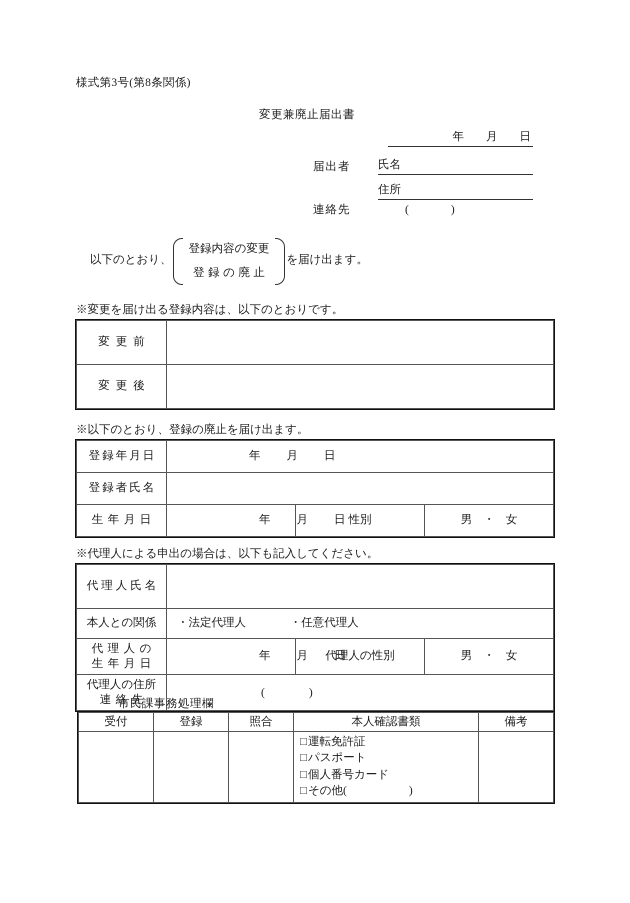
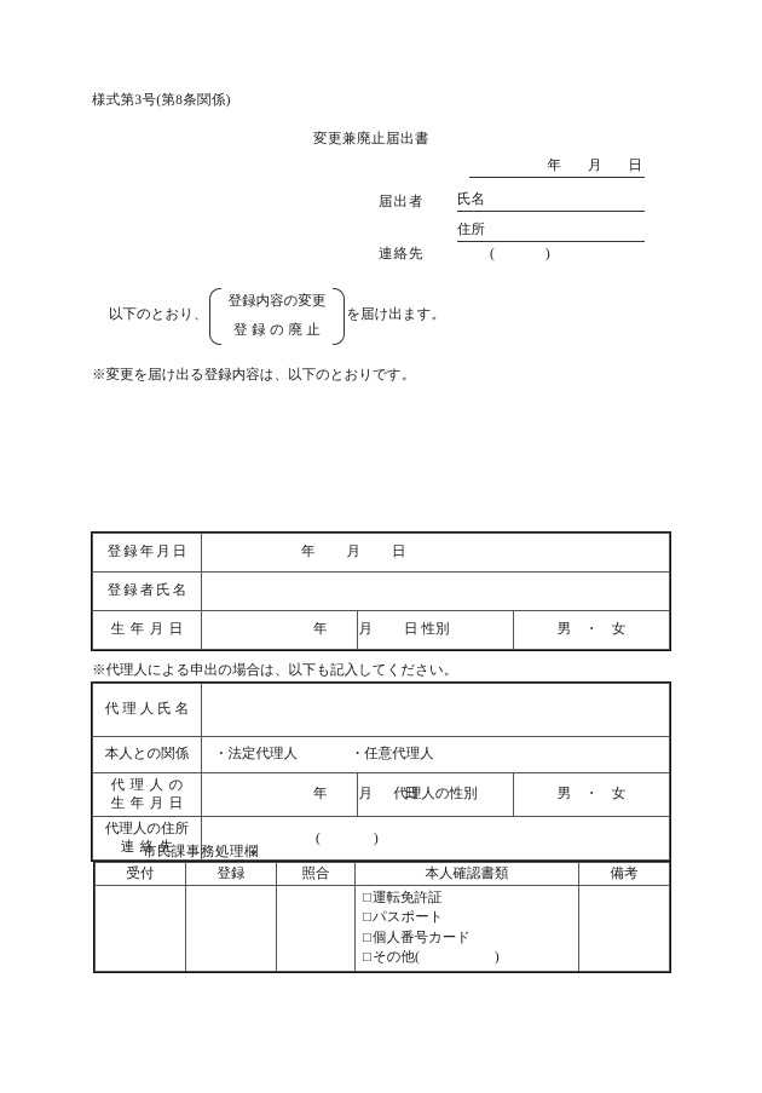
  様式第3号(第8条関係)
  変更兼廃止届出書
  年
  月
  日
  届出者
  氏名
  住所
  連絡先
  ( )
  以下のとおり、
  登録内容の変更
  登録の廃止
  を届け出ます。
  ※変更を届け出る登録内容は、以下のとおりです。
- 変更前
- 変更後
- ※以下のとおり、登録の廃止を届け出ます。
  登録年月日	年 月 日
  登録者氏名
  生年月日	年 月 日	性別	男 ・ 女
  ※代理人による申出の場合は、以下も記入してください。
  代理人氏名
  本人との関係	・法定代理人 ・任意代理人
  代理人の 生年月日	年 月 日	代理人の性別	男 ・ 女
  代理人の住所 連絡先	( )
  市民課事務処理欄
  受付	登録	照合	本人確認書類	備考
  			□運転免許証 □パスポート □個人番号カード □その他( )
